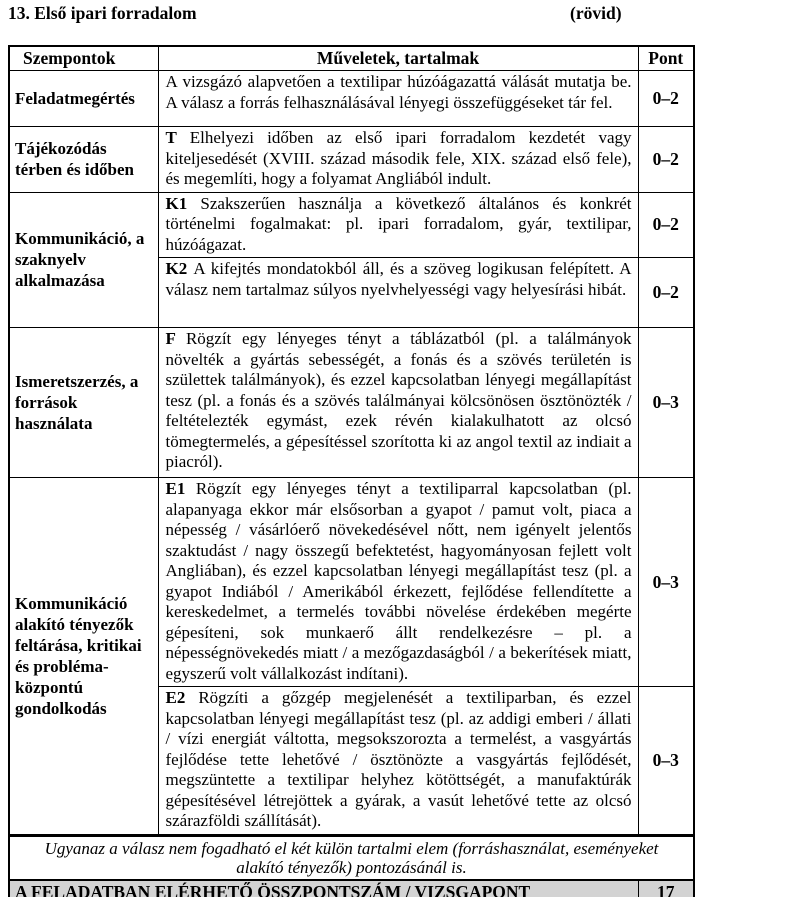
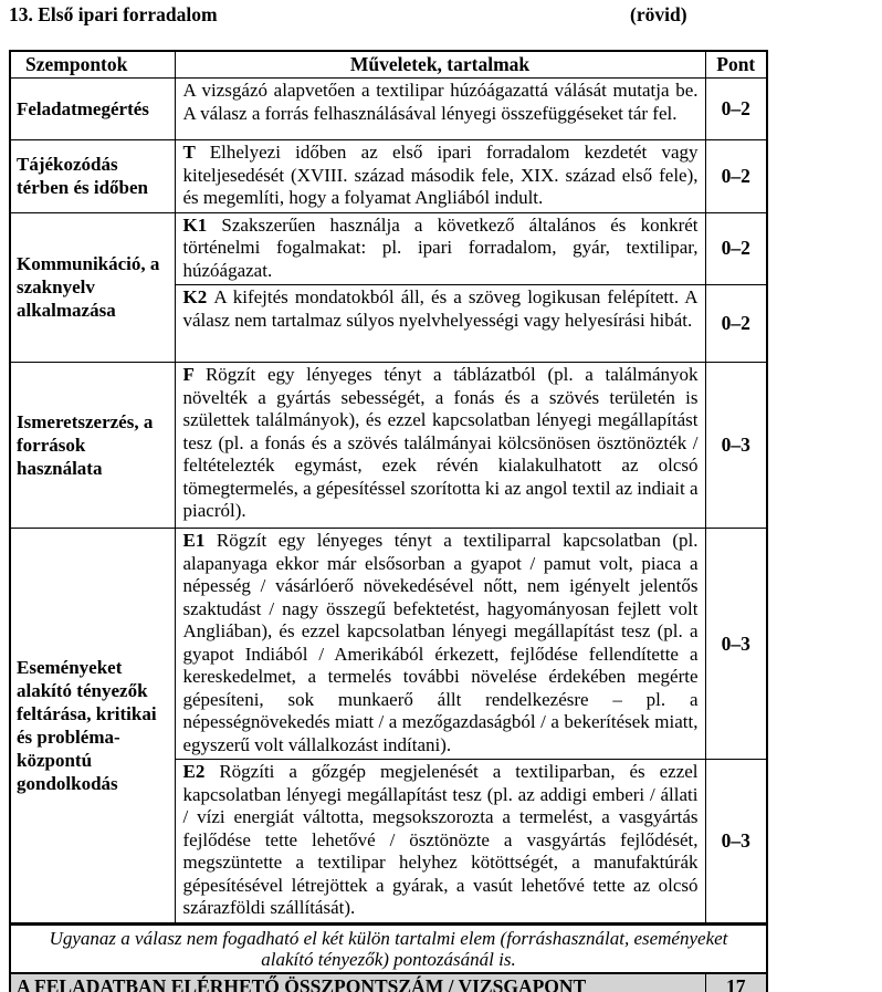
  13. Első ipari forradalom
  (rövid)
  Szempontok	Műveletek, tartalmak	Pont
  Feladatmegértés	A vizsgázó alapvetően a textilipar húzóágazattá válását mutatja be. A válasz a forrás felhasználásával lényegi összefüggéseket tár fel.	0–2
  Tájékozódás térben és időben	T Elhelyezi időben az első ipari forradalom kezdetét vagy kiteljesedését (XVIII. század második fele, XIX. század első fele), és megemlíti, hogy a folyamat Angliából indult.	0–2
  Kommunikáció, a szaknyelv alkalmazása	K1 Szakszerűen használja a következő általános és konkrét történelmi fogalmakat: pl. ipari forradalom, gyár, textilipar, húzóágazat.	0–2
  K2 A kifejtés mondatokból áll, és a szöveg logikusan felépített. A válasz nem tartalmaz súlyos nyelvhelyességi vagy helyesírási hibát.	0–2
  Ismeretszerzés, a források használata	F Rögzít egy lényeges tényt a táblázatból (pl. a találmányok növelték a gyártás sebességét, a fonás és a szövés területén is születtek találmányok), és ezzel kapcsolatban lényegi megállapítást tesz (pl. a fonás és a szövés találmányai kölcsönösen ösztönözték / feltételezték egymást, ezek révén kialakulhatott az olcsó tömegtermelés, a gépesítéssel szorította ki az angol textil az indiait a piacról).	0–3
- Kommunikáció alakító tényezők feltárása, kritikai és probléma-központú gondolkodás	E1 Rögzít egy lényeges tényt a textiliparral kapcsolatban (pl. alapanyaga ekkor már elsősorban a gyapot / pamut volt, piaca a népesség / vásárlóerő növekedésével nőtt, nem igényelt jelentős szaktudást / nagy összegű befektetést, hagyományosan fejlett volt Angliában), és ezzel kapcsolatban lényegi megállapítást tesz (pl. a gyapot Indiából / Amerikából érkezett, fejlődése fellendítette a kereskedelmet, a termelés további növelése érdekében megérte gépesíteni, sok munkaerő állt rendelkezésre – pl. a népességnövekedés miatt / a mezőgazdaságból / a bekerítések miatt, egyszerű volt vállalkozást indítani).	0–3
+ Eseményeket alakító tényezők feltárása, kritikai és probléma-központú gondolkodás	E1 Rögzít egy lényeges tényt a textiliparral kapcsolatban (pl. alapanyaga ekkor már elsősorban a gyapot / pamut volt, piaca a népesség / vásárlóerő növekedésével nőtt, nem igényelt jelentős szaktudást / nagy összegű befektetést, hagyományosan fejlett volt Angliában), és ezzel kapcsolatban lényegi megállapítást tesz (pl. a gyapot Indiából / Amerikából érkezett, fejlődése fellendítette a kereskedelmet, a termelés további növelése érdekében megérte gépesíteni, sok munkaerő állt rendelkezésre – pl. a népességnövekedés miatt / a mezőgazdaságból / a bekerítések miatt, egyszerű volt vállalkozást indítani).	0–3
  E2 Rögzíti a gőzgép megjelenését a textiliparban, és ezzel kapcsolatban lényegi megállapítást tesz (pl. az addigi emberi / állati / vízi energiát váltotta, megsokszorozta a termelést, a vasgyártás fejlődése tette lehetővé / ösztönözte a vasgyártás fejlődését, megszüntette a textilipar helyhez kötöttségét, a manufaktúrák gépesítésével létrejöttek a gyárak, a vasút lehetővé tette az olcsó szárazföldi szállítását).	0–3
  Ugyanaz a válasz nem fogadható el két külön tartalmi elem (forráshasználat, eseményeket alakító tényezők) pontozásánál is.
  A FELADATBAN ELÉRHETŐ ÖSSZPONTSZÁM / VIZSGAPONT	17
